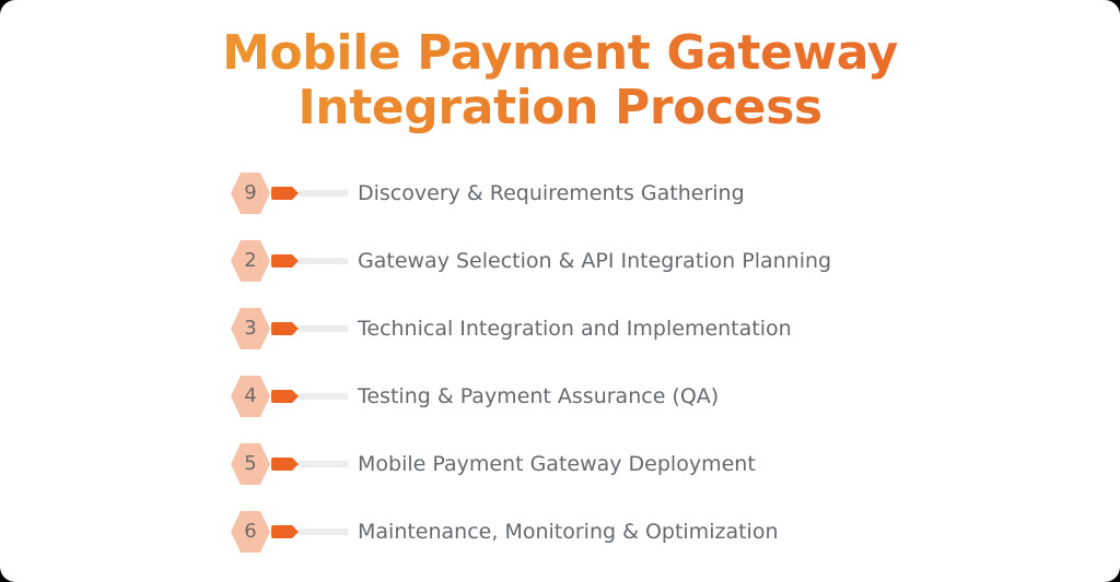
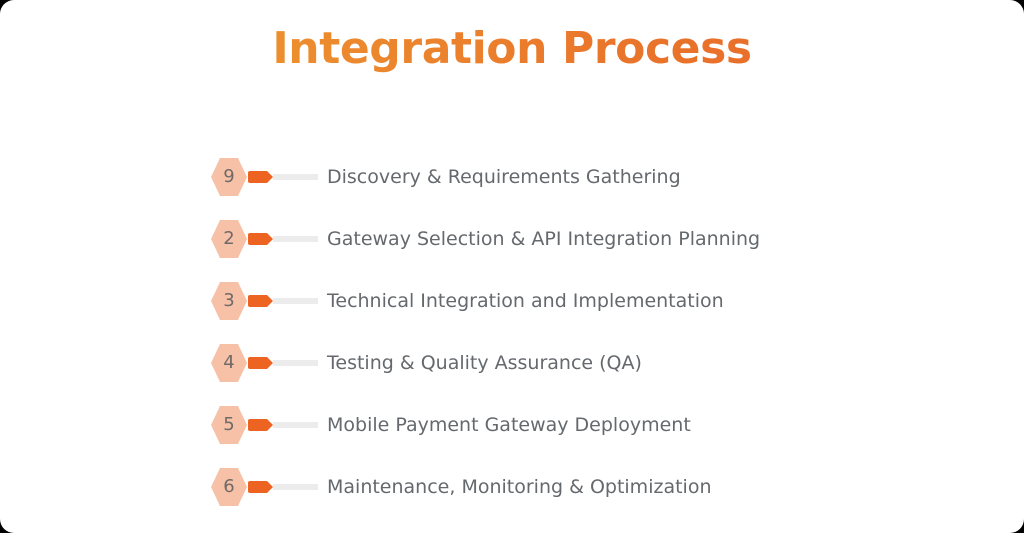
- Mobile Payment Gateway
  Integration Process
  9
  Discovery & Requirements Gathering
  2
  Gateway Selection & API Integration Planning
  3
  Technical Integration and Implementation
  4
- Testing & Payment Assurance (QA)
+ Testing & Quality Assurance (QA)
  5
  Mobile Payment Gateway Deployment
  6
  Maintenance, Monitoring & Optimization
